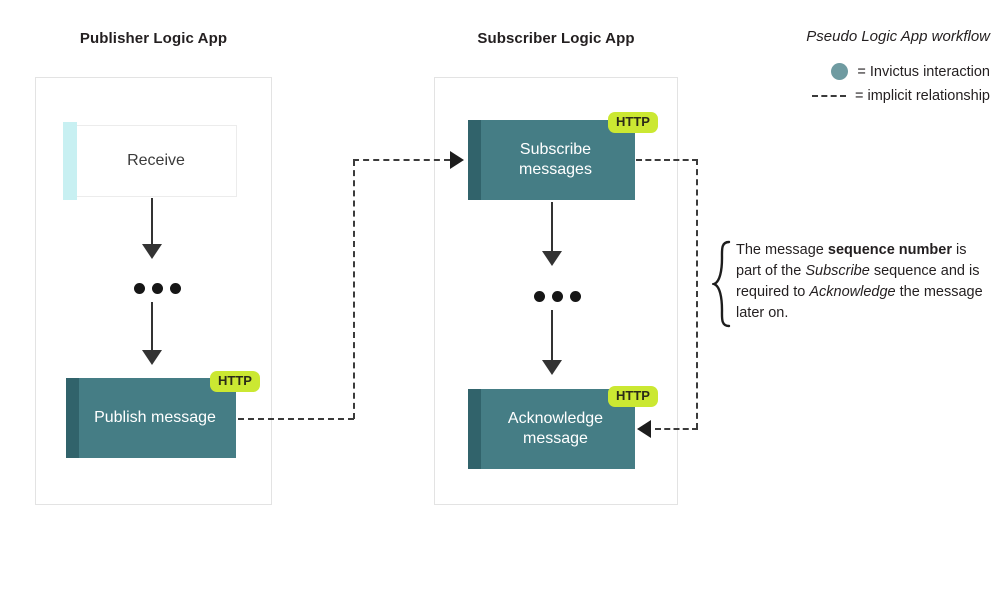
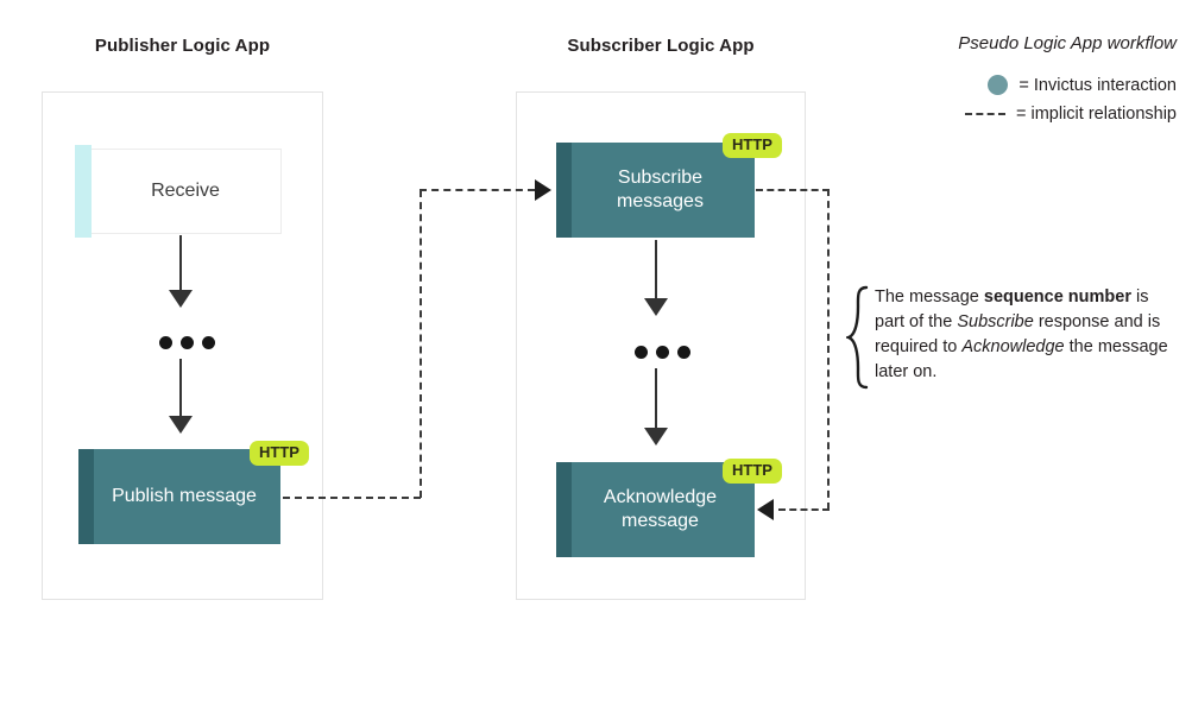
  Publisher Logic App
  Subscriber Logic App
  Receive
  Publish message
  HTTP
  Subscribe
  messages
  HTTP
  Acknowledge
  message
  HTTP
- The message sequence number is part of the Subscribe sequence and is required to Acknowledge the message later on.
+ The message sequence number is part of the Subscribe response and is required to Acknowledge the message later on.
  Pseudo Logic App workflow
  = Invictus interaction
  = implicit relationship
